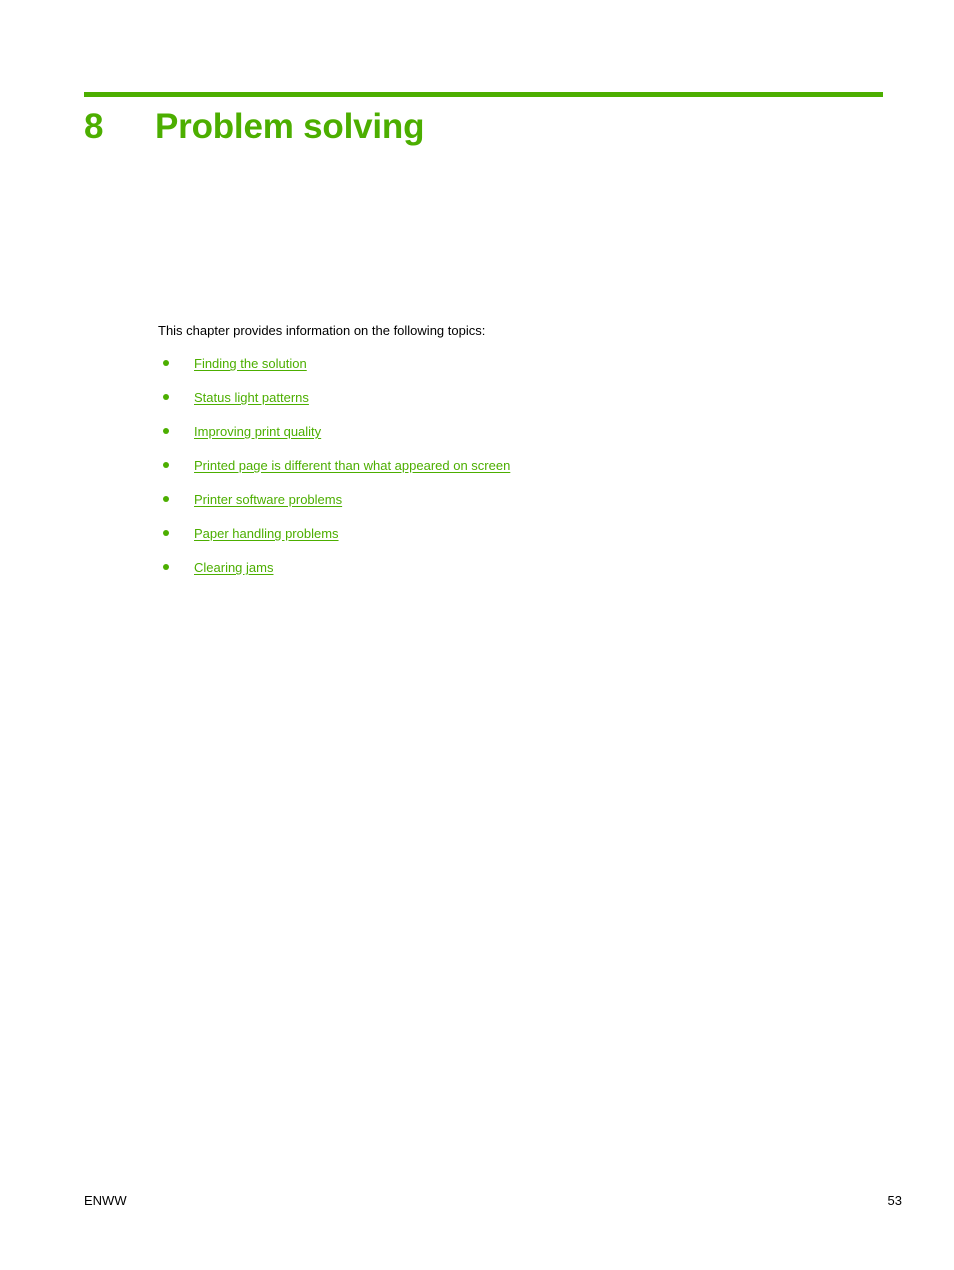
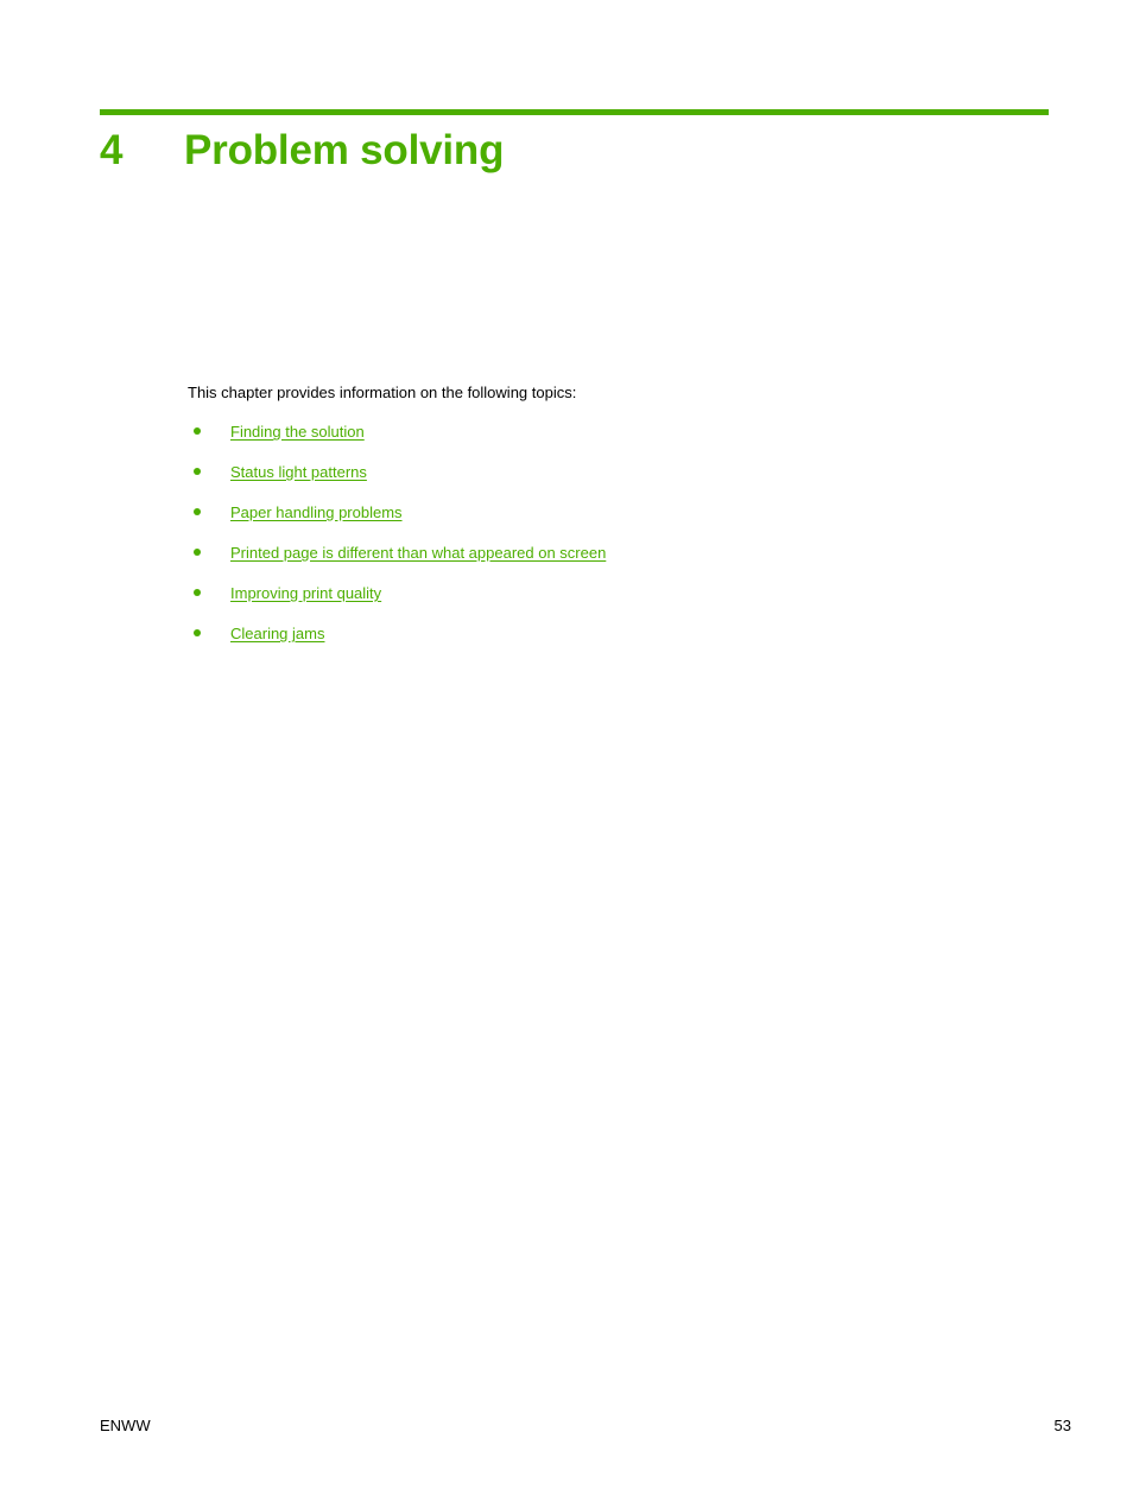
- 8
+ 4
  Problem solving
  This chapter provides information on the following topics:
  Finding the solution
  Status light patterns
- Improving print quality
+ Paper handling problems
  Printed page is different than what appeared on screen
- Printer software problems
- Paper handling problems
+ Improving print quality
  Clearing jams
  ENWW
  53
